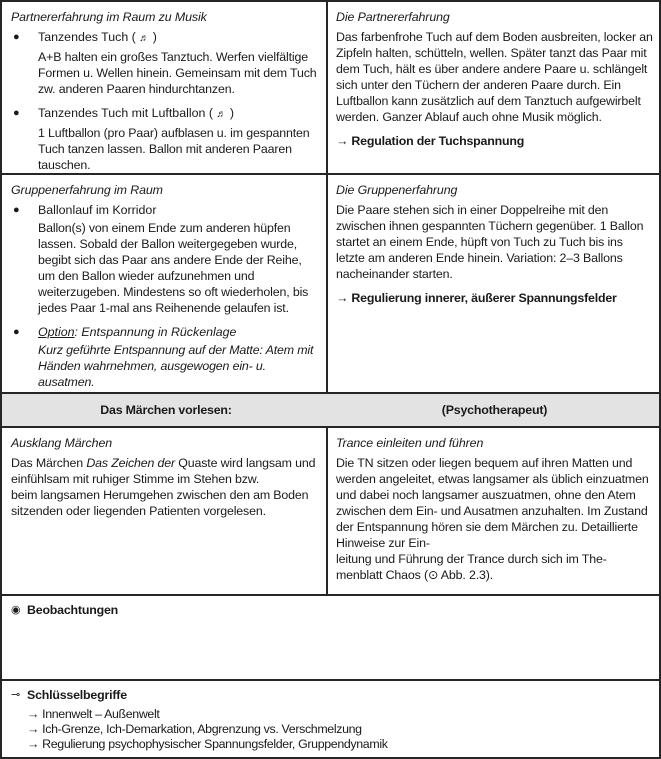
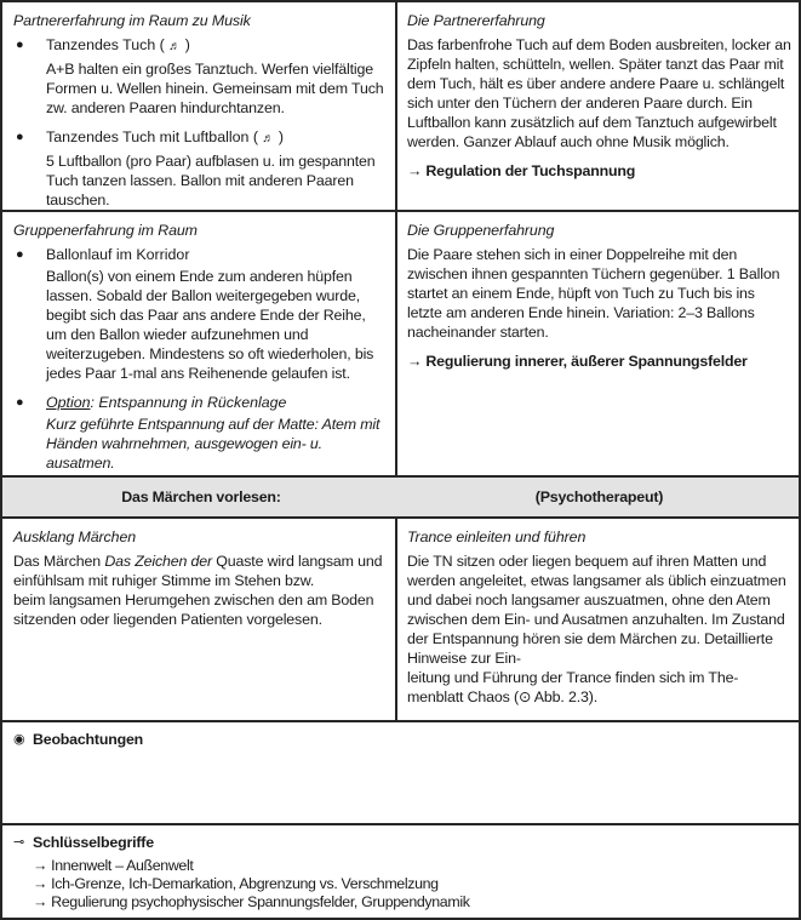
  Partnererfahrung im Raum zu Musik
  ●
  Tanzendes Tuch ( ♬ )
  A+B halten ein großes Tanztuch. Werfen vielfältige Formen u. Wellen hinein. Gemeinsam mit dem Tuch zw. anderen Paaren hindurchtanzen.
  ●
  Tanzendes Tuch mit Luftballon ( ♬ )
- 1 Luftballon (pro Paar) aufblasen u. im gespannten Tuch tanzen lassen. Ballon mit anderen Paaren tauschen.
+ 5 Luftballon (pro Paar) aufblasen u. im gespannten Tuch tanzen lassen. Ballon mit anderen Paaren tauschen.
  Die Partnererfahrung
  Das farbenfrohe Tuch auf dem Boden ausbreiten, locker an Zipfeln halten, schütteln, wellen. Später tanzt das Paar mit dem Tuch, hält es über andere andere Paare u. schlängelt sich unter den Tüchern der anderen Paare durch. Ein Luftballon kann zusätzlich auf dem Tanztuch aufgewirbelt werden. Ganzer Ablauf auch ohne Musik möglich.
  → Regulation der Tuchspannung
  Gruppenerfahrung im Raum
  ●
  Ballonlauf im Korridor
  Ballon(s) von einem Ende zum anderen hüpfen lassen. Sobald der Ballon weitergegeben wurde, begibt sich das Paar ans andere Ende der Reihe, um den Ballon wieder aufzunehmen und weiterzugeben. Mindestens so oft wiederholen, bis jedes Paar 1-mal ans Reihenende gelaufen ist.
  ●
  Option: Entspannung in Rückenlage
  Kurz geführte Entspannung auf der Matte: Atem mit Händen wahrnehmen, ausgewogen ein- u. ausatmen.
  Die Gruppenerfahrung
  Die Paare stehen sich in einer Doppelreihe mit den zwischen ihnen gespannten Tüchern gegenüber. 1 Ballon startet an einem Ende, hüpft von Tuch zu Tuch bis ins letzte am anderen Ende hinein. Variation: 2–3 Ballons nacheinander starten.
  → Regulierung innerer, äußerer Spannungsfelder
  Das Märchen vorlesen:
  (Psychotherapeut)
  Ausklang Märchen
  Das Märchen Das Zeichen der Quaste wird langsam und einfühlsam mit ruhiger Stimme im Stehen bzw.
  beim langsamen Herumgehen zwischen den am Boden sitzenden oder liegenden Patienten vorgelesen.
  Trance einleiten und führen
  Die TN sitzen oder liegen bequem auf ihren Matten und werden angeleitet, etwas langsamer als üblich einzuatmen und dabei noch langsamer auszuatmen, ohne den Atem zwischen dem Ein- und Ausatmen anzuhalten. Im Zustand der Entspannung hören sie dem Märchen zu. Detaillierte Hinweise zur Ein-
- leitung und Führung der Trance durch sich im The-
+ leitung und Führung der Trance finden sich im The-
  menblatt Chaos (⊙ Abb. 2.3).
  ◉
  Beobachtungen
  ⊸
  Schlüsselbegriffe
  → Innenwelt – Außenwelt
  → Ich-Grenze, Ich-Demarkation, Abgrenzung vs. Verschmelzung
  → Regulierung psychophysischer Spannungsfelder, Gruppendynamik
